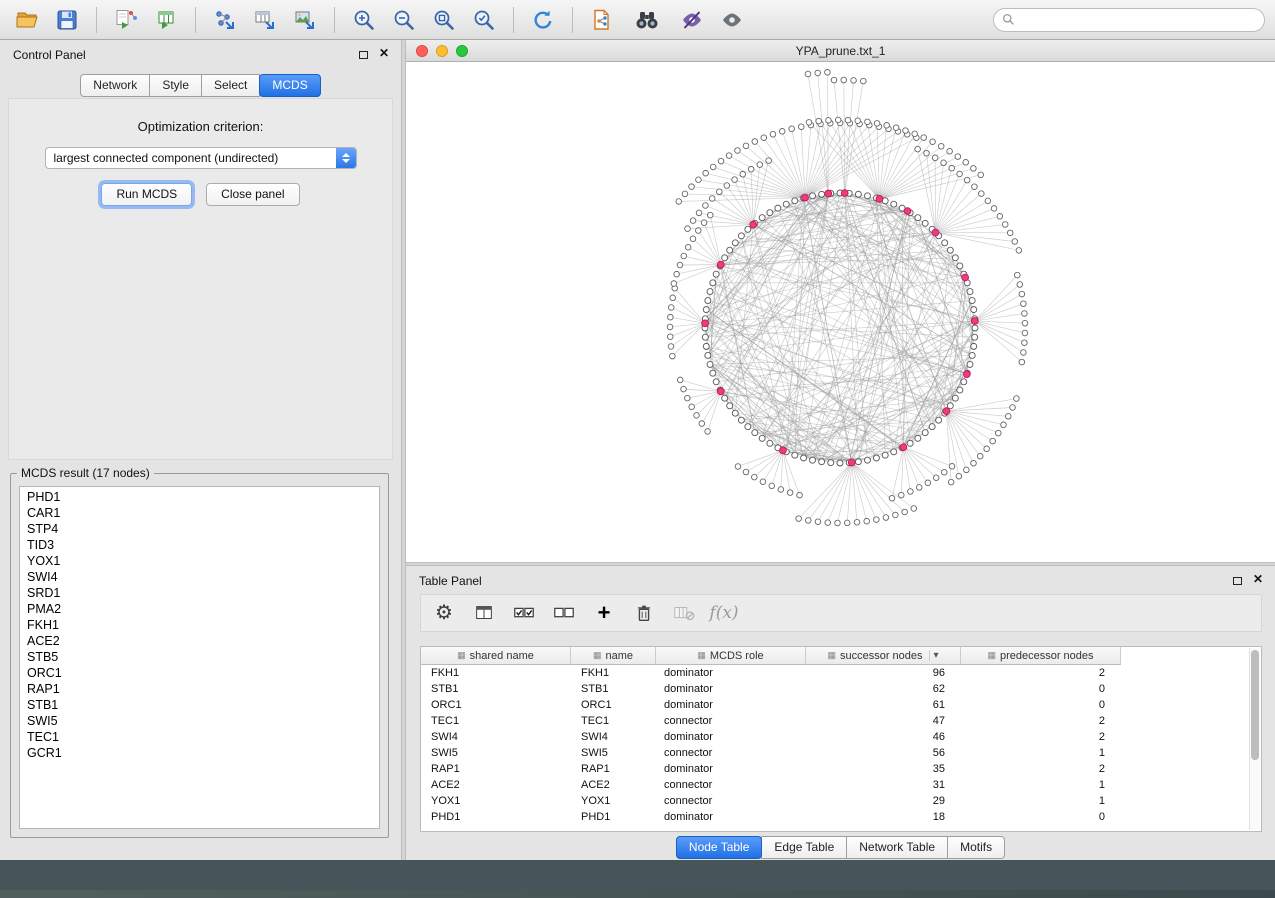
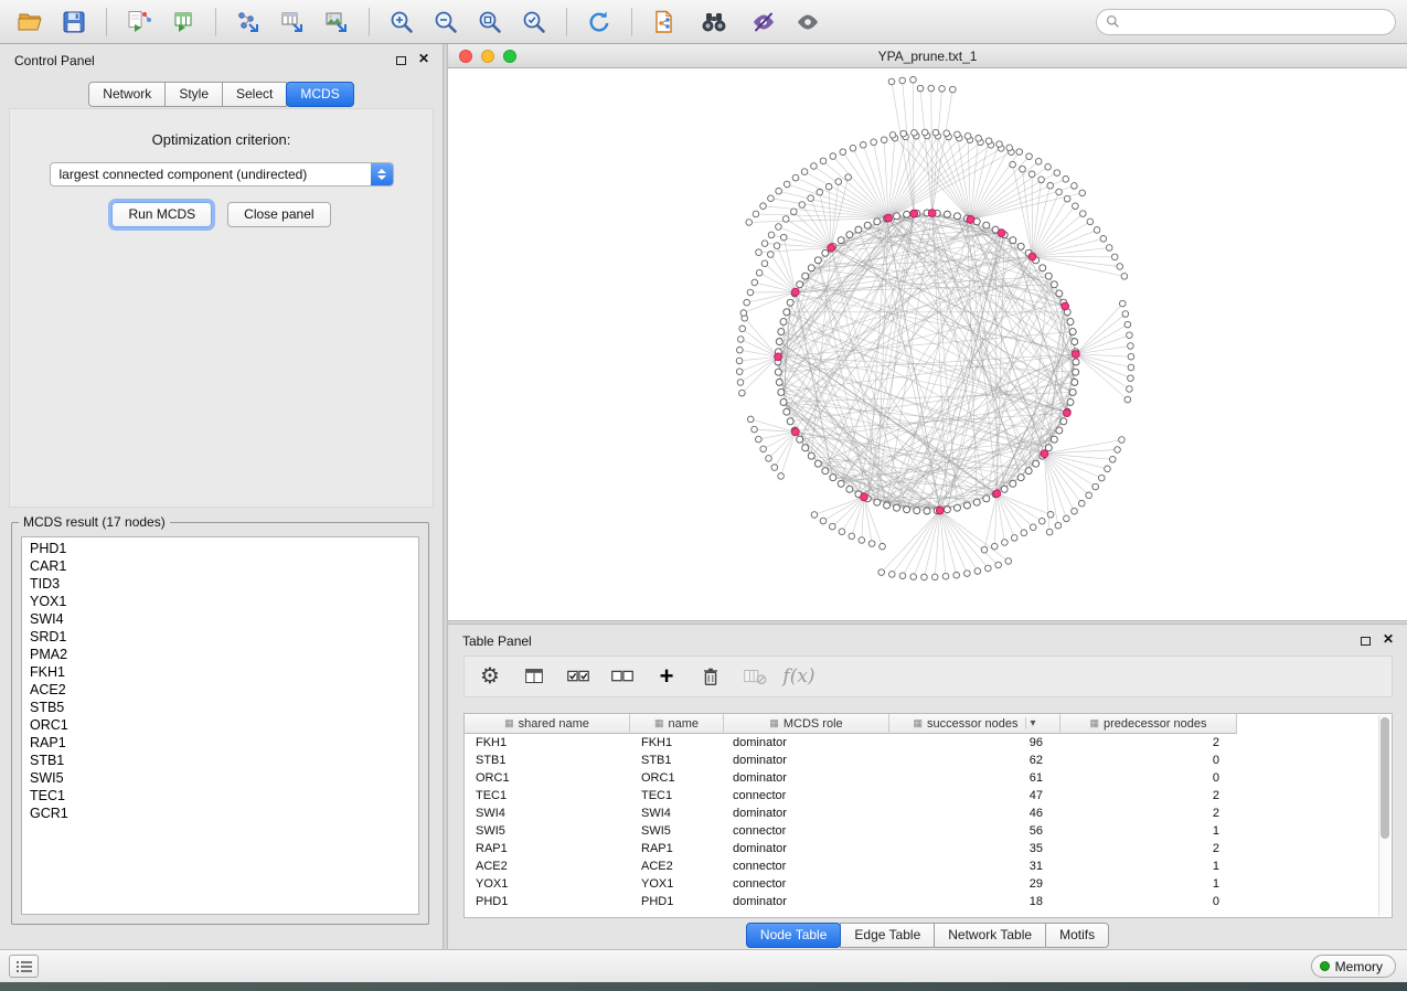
  Control Panel
  ✕
  Network
  Style
  Select
  MCDS
  Optimization criterion:
  largest connected component (undirected)
  Run MCDS
  Close panel
  MCDS result (17 nodes)
  PHD1
  CAR1
- STP4
  TID3
  YOX1
  SWI4
  SRD1
  PMA2
  FKH1
  ACE2
  STB5
  ORC1
  RAP1
  STB1
  SWI5
  TEC1
  GCR1
  YPA_prune.txt_1
  Table Panel
  ✕
  ⚙
  +
  f(x)
  ▦
  shared name
  ▦
  name
  ▦
  MCDS role
  ▦
  successor nodes
  ▾
  ▦
  predecessor nodes
  FKH1
  FKH1
  dominator
  96
  2
  STB1
  STB1
  dominator
  62
  0
  ORC1
  ORC1
  dominator
  61
  0
  TEC1
  TEC1
  connector
  47
  2
  SWI4
  SWI4
  dominator
  46
  2
  SWI5
  SWI5
  connector
  56
  1
  RAP1
  RAP1
  dominator
  35
  2
  ACE2
  ACE2
  connector
  31
  1
  YOX1
  YOX1
  connector
  29
  1
  PHD1
  PHD1
  dominator
  18
  0
  Node Table
  Edge Table
  Network Table
  Motifs
+ Memory
